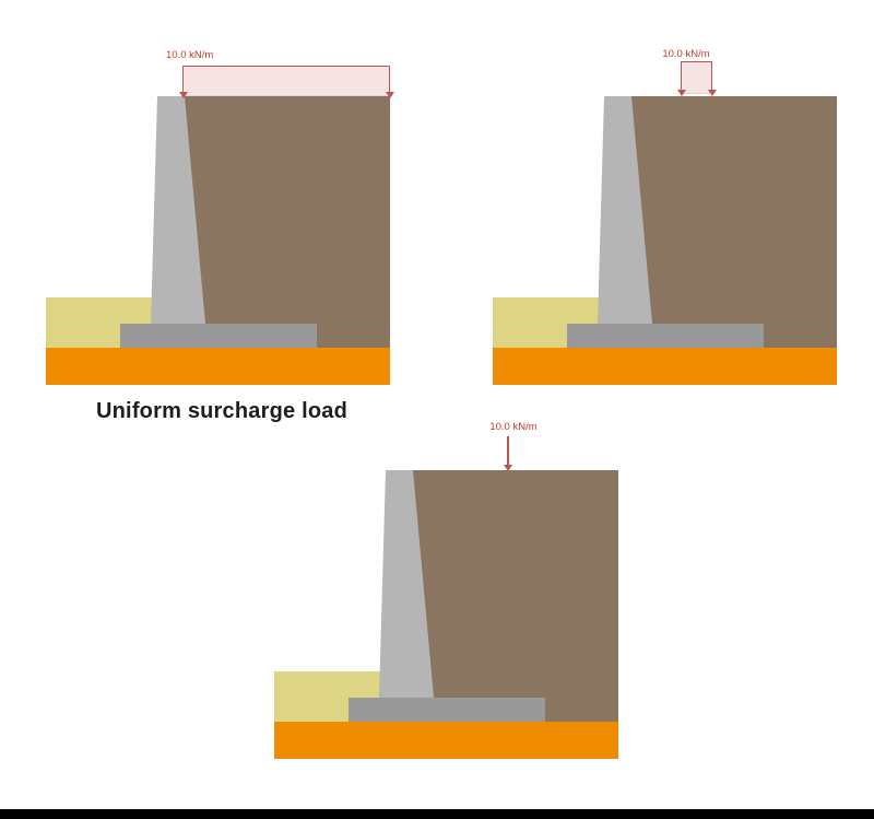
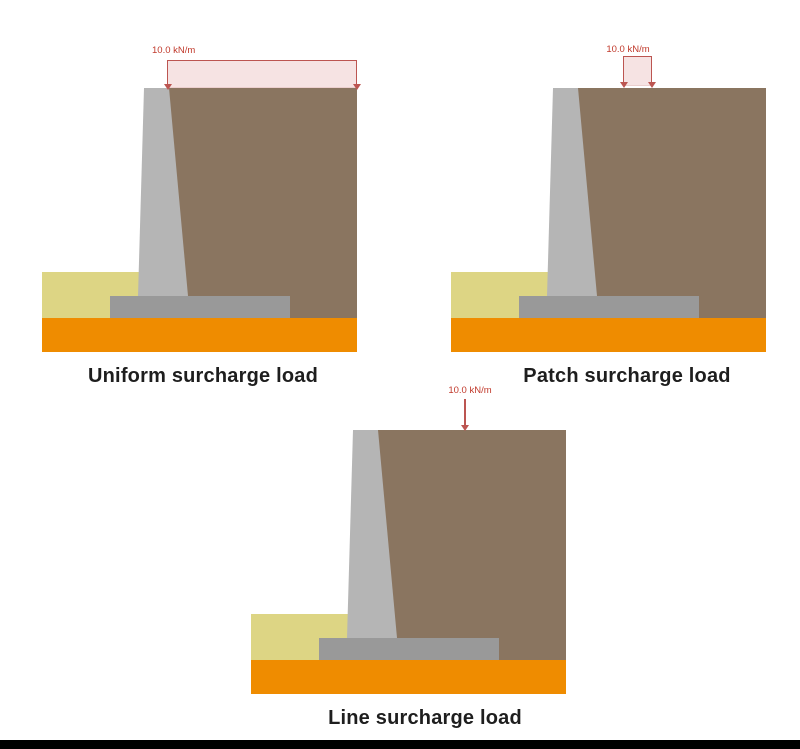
  10.0 kN/m
  10.0 kN/m
  10.0 kN/m
  Uniform surcharge load
+ Patch surcharge load
+ Line surcharge load
